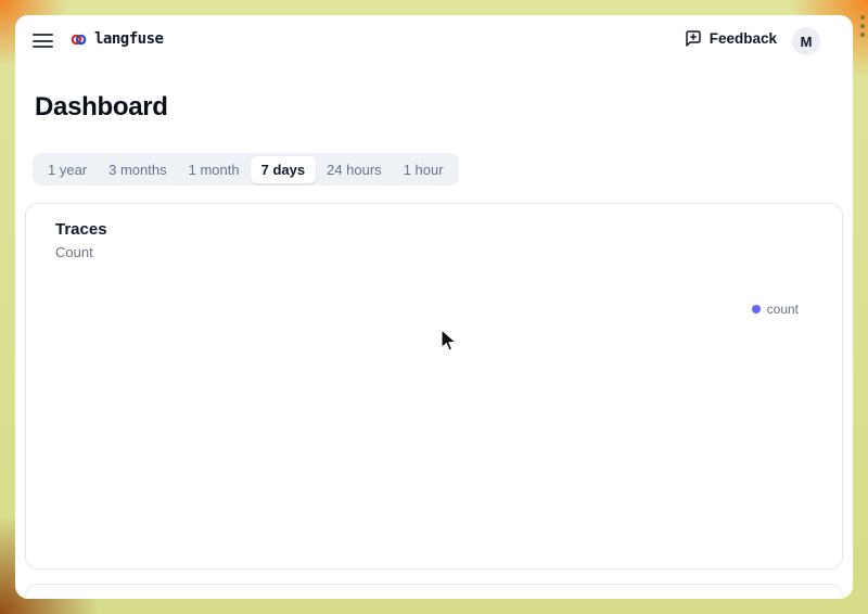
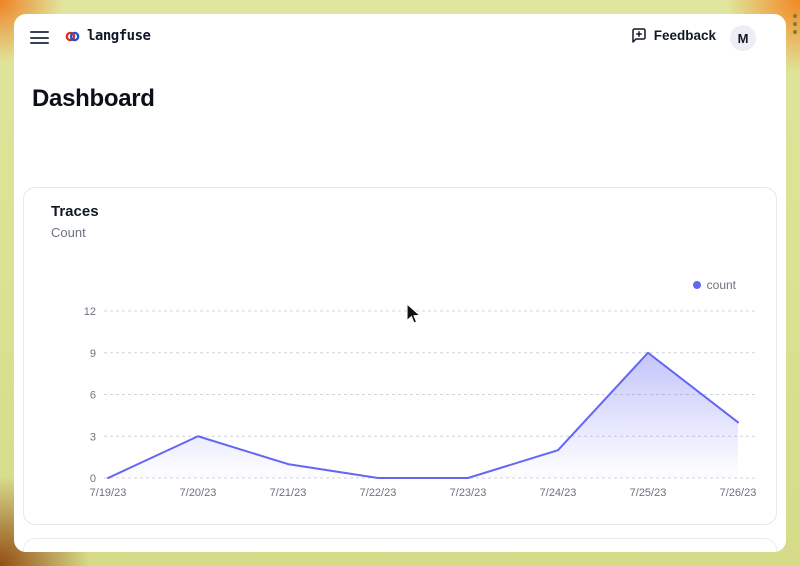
  langfuse
  Feedback
  M
  Dashboard
- 1 year
- 3 months
- 1 month
- 7 days
- 24 hours
- 1 hour
  Traces
  Count
  count
+ 0
+ 3
+ 6
+ 9
+ 12
+ 7/19/23
+ 7/20/23
+ 7/21/23
+ 7/22/23
+ 7/23/23
+ 7/24/23
+ 7/25/23
+ 7/26/23
